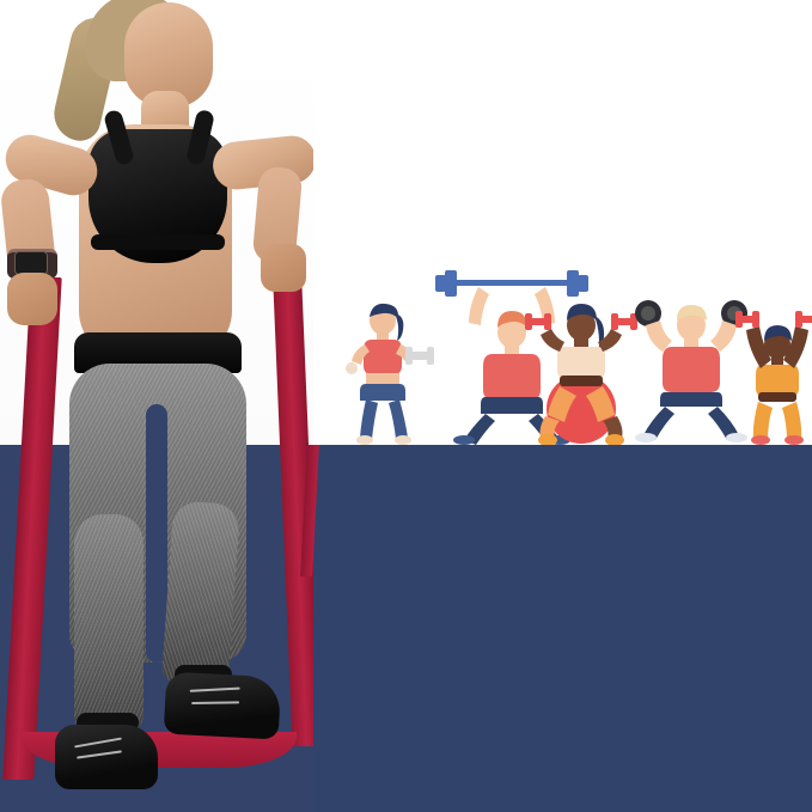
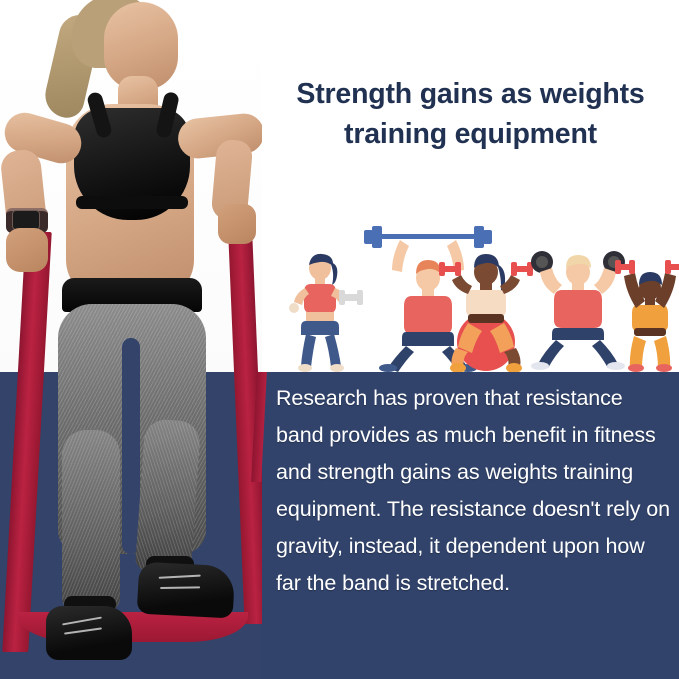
+ Strength gains as weights training equipment
+ Research has proven that resistance band provides as much benefit in fitness and strength gains as weights training equipment. The resistance doesn't rely on gravity, instead, it dependent upon how far the band is stretched.
